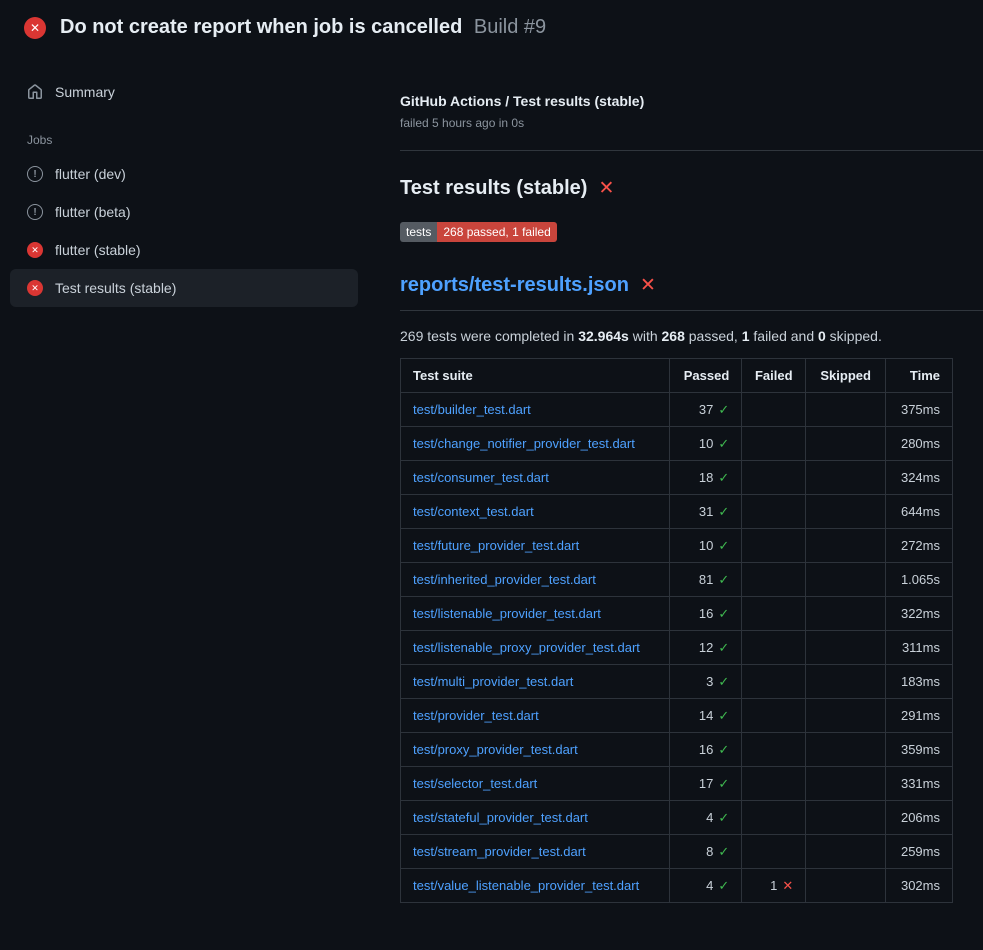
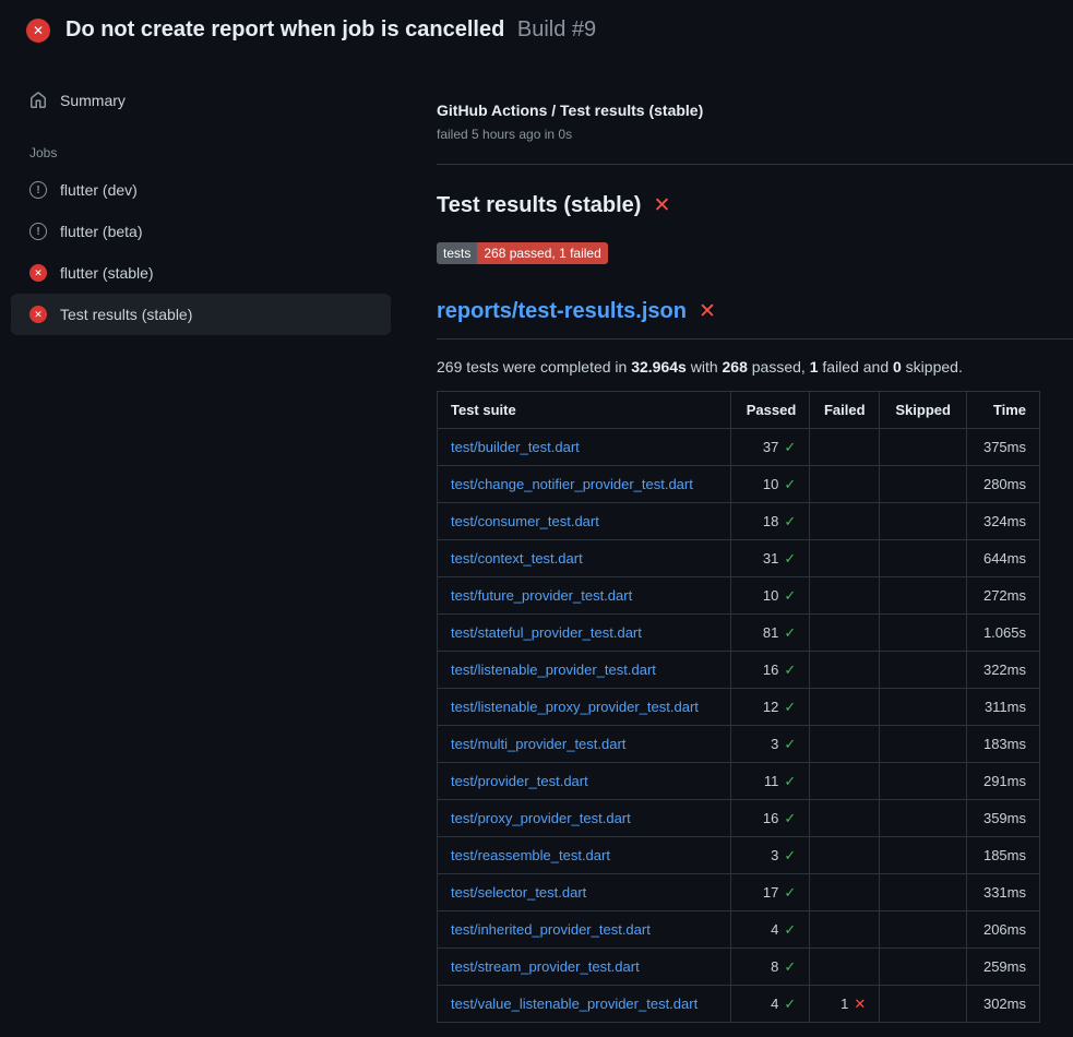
  ✕
  Do not create report when job is cancelled Build #9
  Summary
  Jobs
  !
  flutter (dev)
  !
  flutter (beta)
  ✕
  flutter (stable)
  ✕
  Test results (stable)
  GitHub Actions / Test results (stable)
  failed 5 hours ago in 0s
  Test results (stable)
  ✕
  tests
  268 passed, 1 failed
  reports/test-results.json
  ✕
  269 tests were completed in 32.964s with 268 passed, 1 failed and 0 skipped.
  Test suite	Passed	Failed	Skipped	Time
  test/builder_test.dart	37 ✓			375ms
  test/change_notifier_provider_test.dart	10 ✓			280ms
  test/consumer_test.dart	18 ✓			324ms
  test/context_test.dart	31 ✓			644ms
  test/future_provider_test.dart	10 ✓			272ms
- test/inherited_provider_test.dart	81 ✓			1.065s
+ test/stateful_provider_test.dart	81 ✓			1.065s
  test/listenable_provider_test.dart	16 ✓			322ms
  test/listenable_proxy_provider_test.dart	12 ✓			311ms
  test/multi_provider_test.dart	3 ✓			183ms
- test/provider_test.dart	14 ✓			291ms
+ test/provider_test.dart	11 ✓			291ms
  test/proxy_provider_test.dart	16 ✓			359ms
+ test/reassemble_test.dart	3 ✓			185ms
  test/selector_test.dart	17 ✓			331ms
- test/stateful_provider_test.dart	4 ✓			206ms
+ test/inherited_provider_test.dart	4 ✓			206ms
  test/stream_provider_test.dart	8 ✓			259ms
  test/value_listenable_provider_test.dart	4 ✓	1 ✕		302ms
